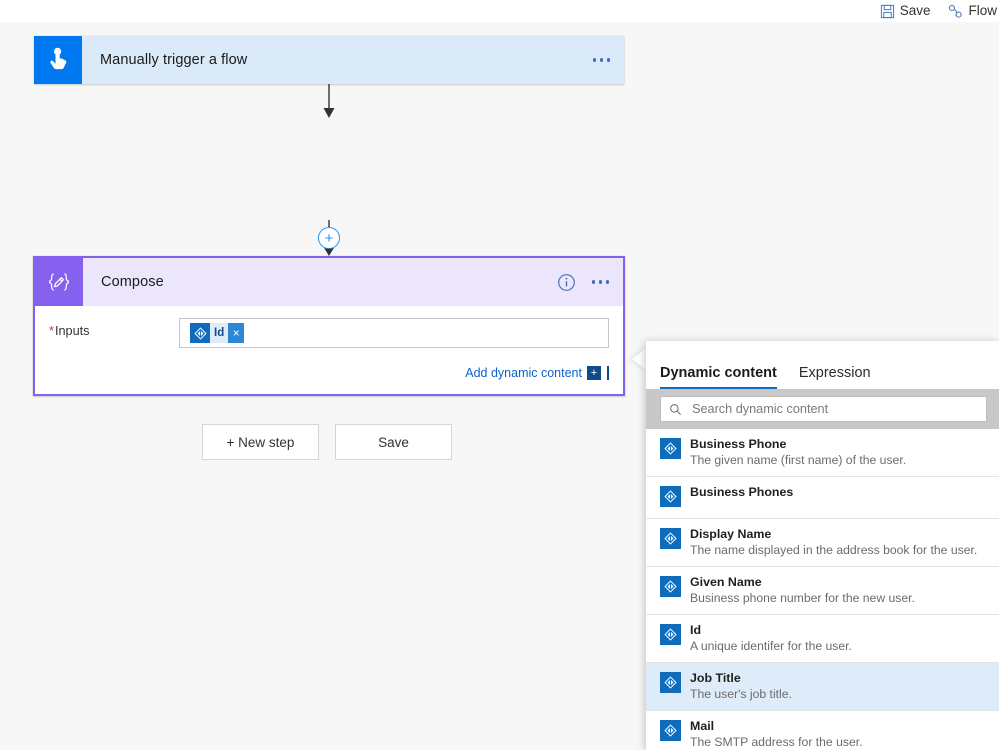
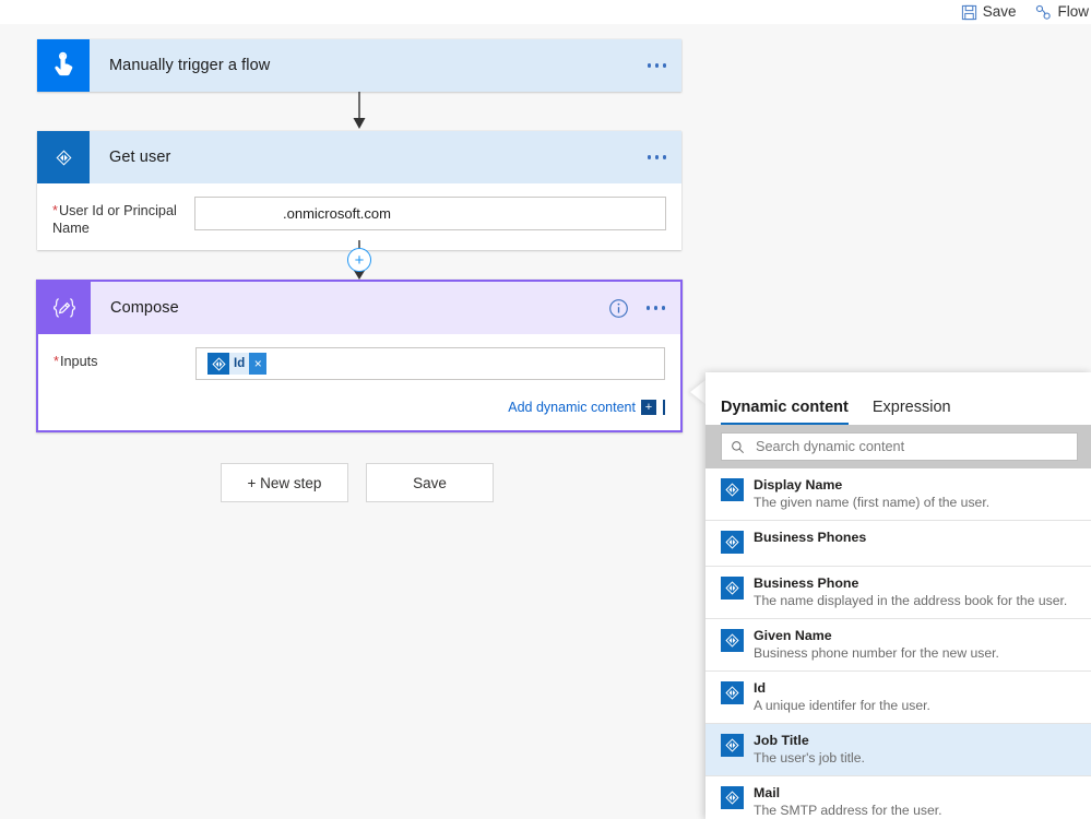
  Save
  Flow
  Manually trigger a flow
+ Get user
+ *User Id or Principal Name
+ .onmicrosoft.com
  +
  Compose
  *Inputs
  Id
  ×
  Add dynamic content
  +
  + New step
  Save
  Dynamic content
  Expression
  Search dynamic content
- Business Phone
+ Display Name
  The given name (first name) of the user.
  Business Phones
- Display Name
+ Business Phone
  The name displayed in the address book for the user.
  Given Name
  Business phone number for the new user.
  Id
  A unique identifer for the user.
  Job Title
  The user's job title.
  Mail
  The SMTP address for the user.
